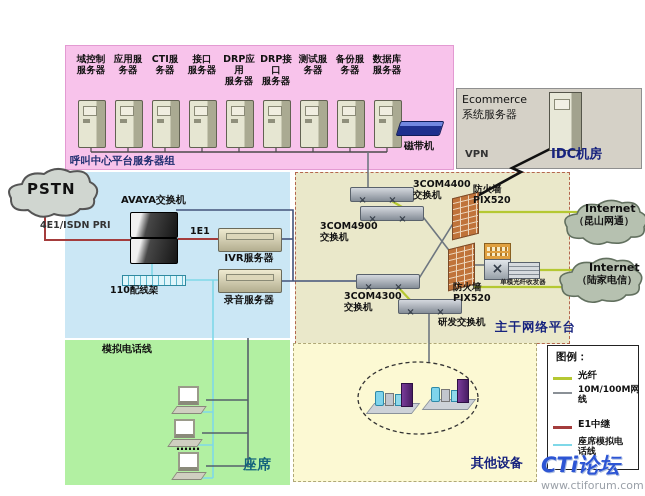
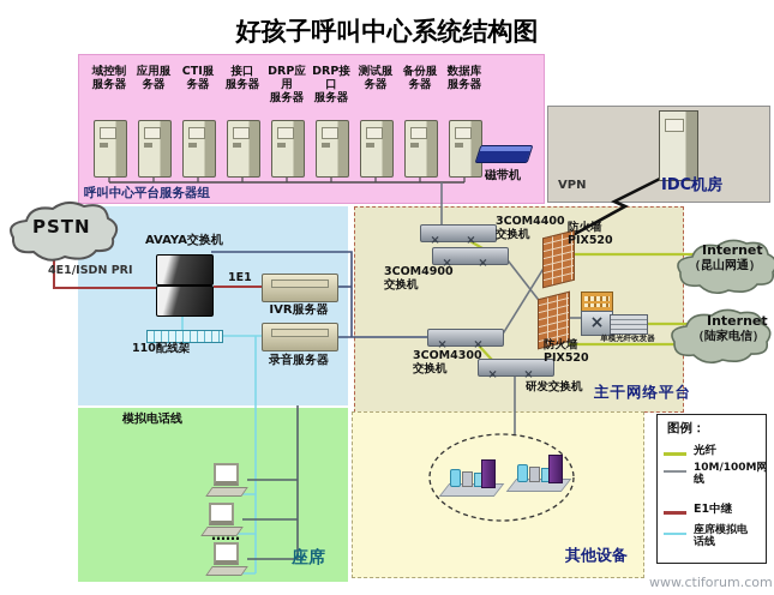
+ 好孩子呼叫中心系统结构图
  域控制
  服务器
  应用服
  务器
  CTI服
  务器
  接口
  服务器
  DRP应用
  服务器
  DRP接口
  服务器
  测试服
  务器
  备份服
  务器
  数据库
  服务器
  磁带机
  呼叫中心平台服务器组
- Ecommerce
- 系统服务器
  VPN
  IDC机房
  PSTN
  4E1/ISDN PRI
  AVAYA交换机
  1E1
  IVR服务器
  录音服务器
  110配线架
  模拟电话线
  ……
  座席
  3COM4400
  交换机
  3COM4900
  交换机
  3COM4300
  交换机
  研发交换机
  防火墙
  PIX520
  防火墙
  PIX520
  单模光纤收发器
  主干网络平台
  Internet
  （昆山网通）
  Internet
  （陆家电信）
  其他设备
  图例：
  光纤
  10M/100M网
  线
  E1中继
  座席模拟电
  话线
- CTi论坛
  www.ctiforum.com
